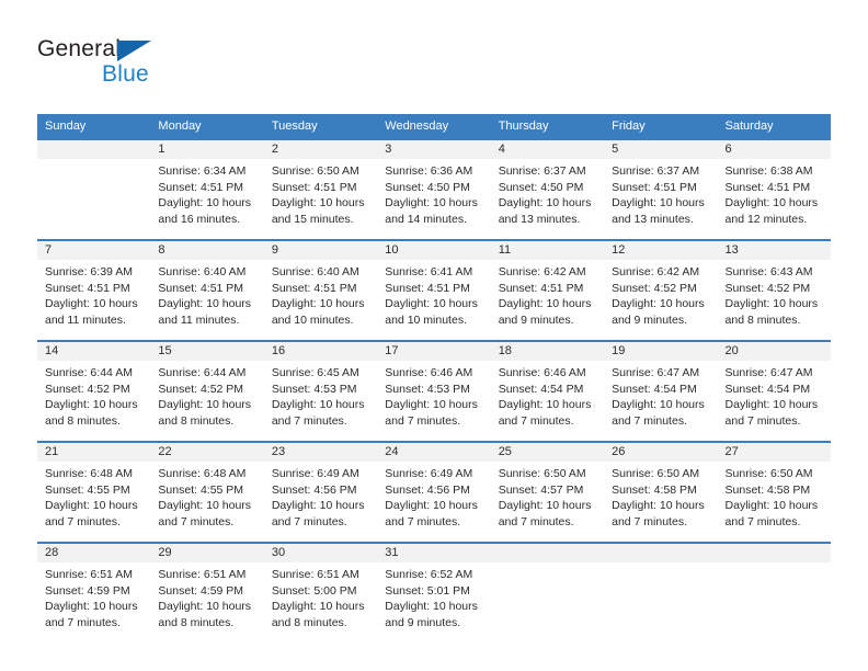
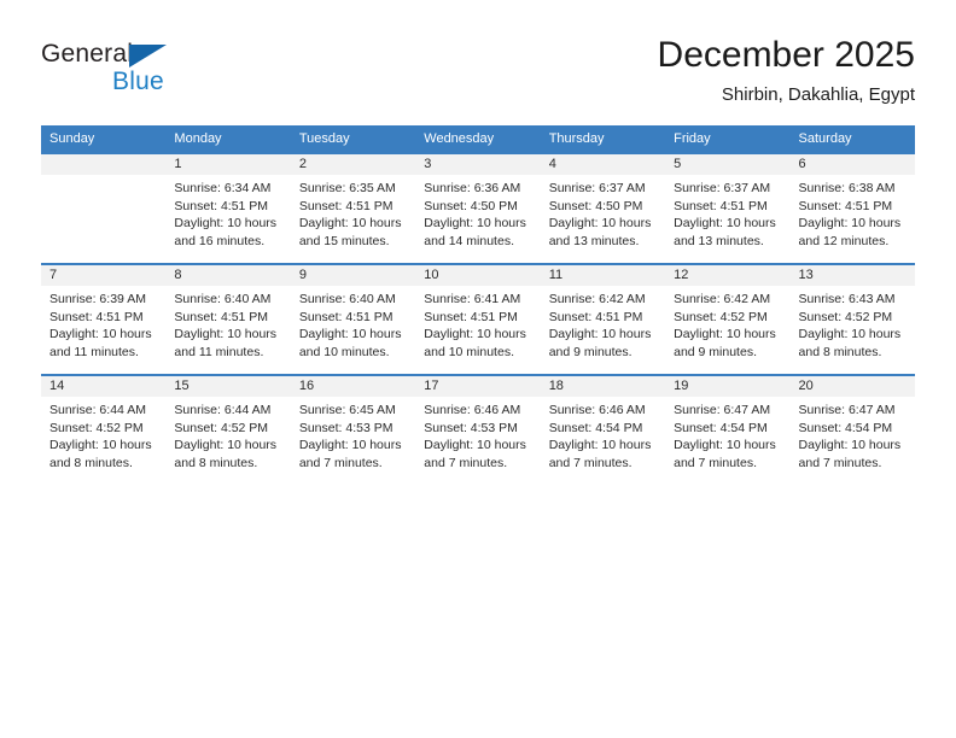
  General
  Blue
+ December 2025
+ Shirbin, Dakahlia, Egypt
  Sunday	Monday	Tuesday	Wednesday	Thursday	Friday	Saturday
- 	1 Sunrise: 6:34 AM Sunset: 4:51 PM Daylight: 10 hours and 16 minutes.	2 Sunrise: 6:50 AM Sunset: 4:51 PM Daylight: 10 hours and 15 minutes.	3 Sunrise: 6:36 AM Sunset: 4:50 PM Daylight: 10 hours and 14 minutes.	4 Sunrise: 6:37 AM Sunset: 4:50 PM Daylight: 10 hours and 13 minutes.	5 Sunrise: 6:37 AM Sunset: 4:51 PM Daylight: 10 hours and 13 minutes.	6 Sunrise: 6:38 AM Sunset: 4:51 PM Daylight: 10 hours and 12 minutes.
+ 	1 Sunrise: 6:34 AM Sunset: 4:51 PM Daylight: 10 hours and 16 minutes.	2 Sunrise: 6:35 AM Sunset: 4:51 PM Daylight: 10 hours and 15 minutes.	3 Sunrise: 6:36 AM Sunset: 4:50 PM Daylight: 10 hours and 14 minutes.	4 Sunrise: 6:37 AM Sunset: 4:50 PM Daylight: 10 hours and 13 minutes.	5 Sunrise: 6:37 AM Sunset: 4:51 PM Daylight: 10 hours and 13 minutes.	6 Sunrise: 6:38 AM Sunset: 4:51 PM Daylight: 10 hours and 12 minutes.
  7 Sunrise: 6:39 AM Sunset: 4:51 PM Daylight: 10 hours and 11 minutes.	8 Sunrise: 6:40 AM Sunset: 4:51 PM Daylight: 10 hours and 11 minutes.	9 Sunrise: 6:40 AM Sunset: 4:51 PM Daylight: 10 hours and 10 minutes.	10 Sunrise: 6:41 AM Sunset: 4:51 PM Daylight: 10 hours and 10 minutes.	11 Sunrise: 6:42 AM Sunset: 4:51 PM Daylight: 10 hours and 9 minutes.	12 Sunrise: 6:42 AM Sunset: 4:52 PM Daylight: 10 hours and 9 minutes.	13 Sunrise: 6:43 AM Sunset: 4:52 PM Daylight: 10 hours and 8 minutes.
  14 Sunrise: 6:44 AM Sunset: 4:52 PM Daylight: 10 hours and 8 minutes.	15 Sunrise: 6:44 AM Sunset: 4:52 PM Daylight: 10 hours and 8 minutes.	16 Sunrise: 6:45 AM Sunset: 4:53 PM Daylight: 10 hours and 7 minutes.	17 Sunrise: 6:46 AM Sunset: 4:53 PM Daylight: 10 hours and 7 minutes.	18 Sunrise: 6:46 AM Sunset: 4:54 PM Daylight: 10 hours and 7 minutes.	19 Sunrise: 6:47 AM Sunset: 4:54 PM Daylight: 10 hours and 7 minutes.	20 Sunrise: 6:47 AM Sunset: 4:54 PM Daylight: 10 hours and 7 minutes.
- 21 Sunrise: 6:48 AM Sunset: 4:55 PM Daylight: 10 hours and 7 minutes.	22 Sunrise: 6:48 AM Sunset: 4:55 PM Daylight: 10 hours and 7 minutes.	23 Sunrise: 6:49 AM Sunset: 4:56 PM Daylight: 10 hours and 7 minutes.	24 Sunrise: 6:49 AM Sunset: 4:56 PM Daylight: 10 hours and 7 minutes.	25 Sunrise: 6:50 AM Sunset: 4:57 PM Daylight: 10 hours and 7 minutes.	26 Sunrise: 6:50 AM Sunset: 4:58 PM Daylight: 10 hours and 7 minutes.	27 Sunrise: 6:50 AM Sunset: 4:58 PM Daylight: 10 hours and 7 minutes.
- 28 Sunrise: 6:51 AM Sunset: 4:59 PM Daylight: 10 hours and 7 minutes.	29 Sunrise: 6:51 AM Sunset: 4:59 PM Daylight: 10 hours and 8 minutes.	30 Sunrise: 6:51 AM Sunset: 5:00 PM Daylight: 10 hours and 8 minutes.	31 Sunrise: 6:52 AM Sunset: 5:01 PM Daylight: 10 hours and 9 minutes.
